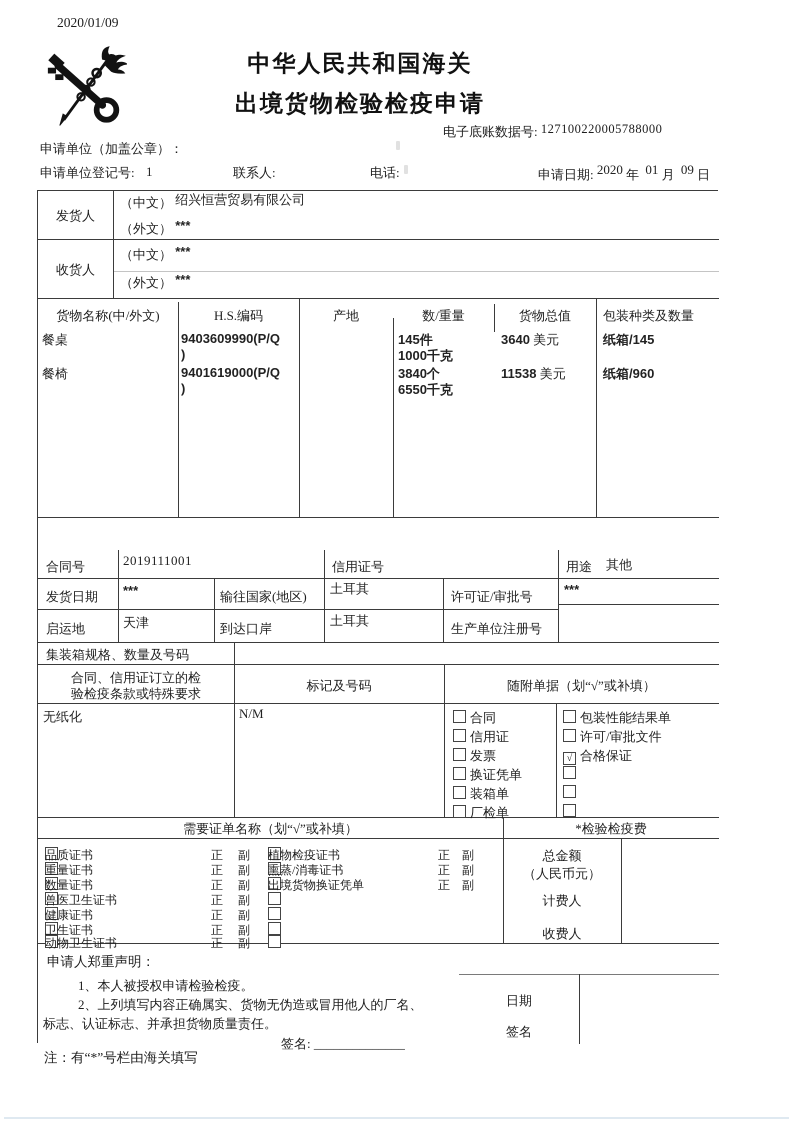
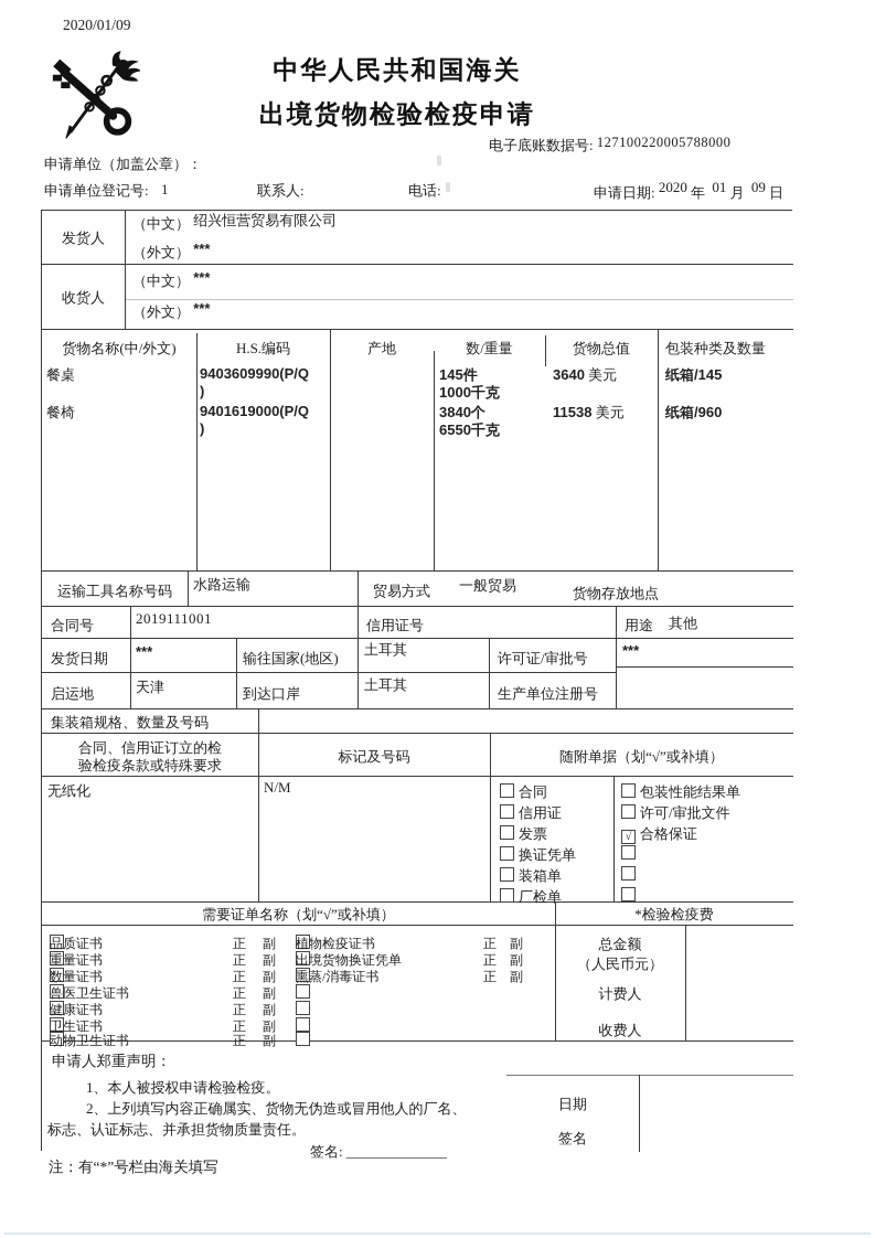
  2020/01/09
  中华人民共和国海关
  出境货物检验检疫申请
  电子底账数据号: 127100220005788000
  申请单位（加盖公章）：
  申请单位登记号:
  1
  联系人:
  电话:
  申请日期: 2020 年 01 月 09 日
  发货人
  （中文） 绍兴恒营贸易有限公司
  （外文） ***
  收货人
  （中文） ***
  （外文） ***
  货物名称(中/外文)
  H.S.编码
  产地
  数/重量
  货物总值
  包装种类及数量
  餐桌
  9403609990(P/Q
  )
  145件
  1000千克
  3640 美元
  纸箱/145
  餐椅
  9401619000(P/Q
  )
  3840个
  6550千克
  11538 美元
  纸箱/960
+ 运输工具名称号码
+ 水路运输
+ 贸易方式
+ 一般贸易
+ 货物存放地点
  合同号
  2019111001
  信用证号
  用途
  其他
  发货日期
  ***
  输往国家(地区)
  土耳其
  许可证/审批号
  ***
  启运地
  天津
  到达口岸
  土耳其
  生产单位注册号
  集装箱规格、数量及号码
  合同、信用证订立的检
  验检疫条款或特殊要求
  标记及号码
  随附单据（划“√”或补填）
  无纸化
  N/M
  合同
  信用证
  发票
  换证凭单
  装箱单
  厂检单
  包装性能结果单
  许可/审批文件
  √ 合格保证
  需要证单名称（划“√”或补填）
  *检验检疫费
  品质证书
  正
  副
  植物检疫证书
  正
  副
  重量证书
  正
  副
- 熏蒸/消毒证书
+ 出境货物换证凭单
  正
  副
  数量证书
  正
  副
- 出境货物换证凭单
+ 熏蒸/消毒证书
  正
  副
  兽医卫生证书
  正
  副
  健康证书
  正
  副
  卫生证书
  正
  副
  动物卫生证书
  正
  副
  总金额
  （人民币元）
  计费人
  收费人
  申请人郑重声明：
  1、本人被授权申请检验检疫。
  2、上列填写内容正确属实、货物无伪造或冒用他人的厂名、
  标志、认证标志、并承担货物质量责任。
  签名: ______________
  日期
  签名
  注：有“*”号栏由海关填写
